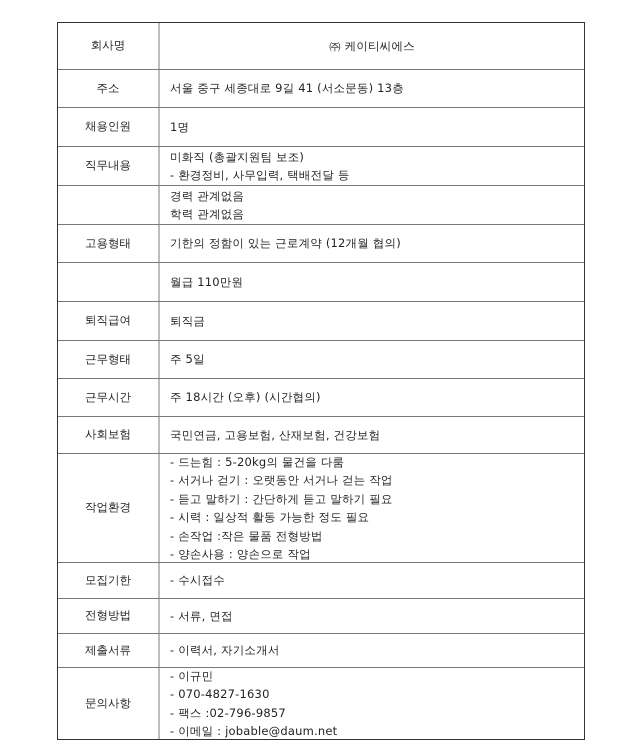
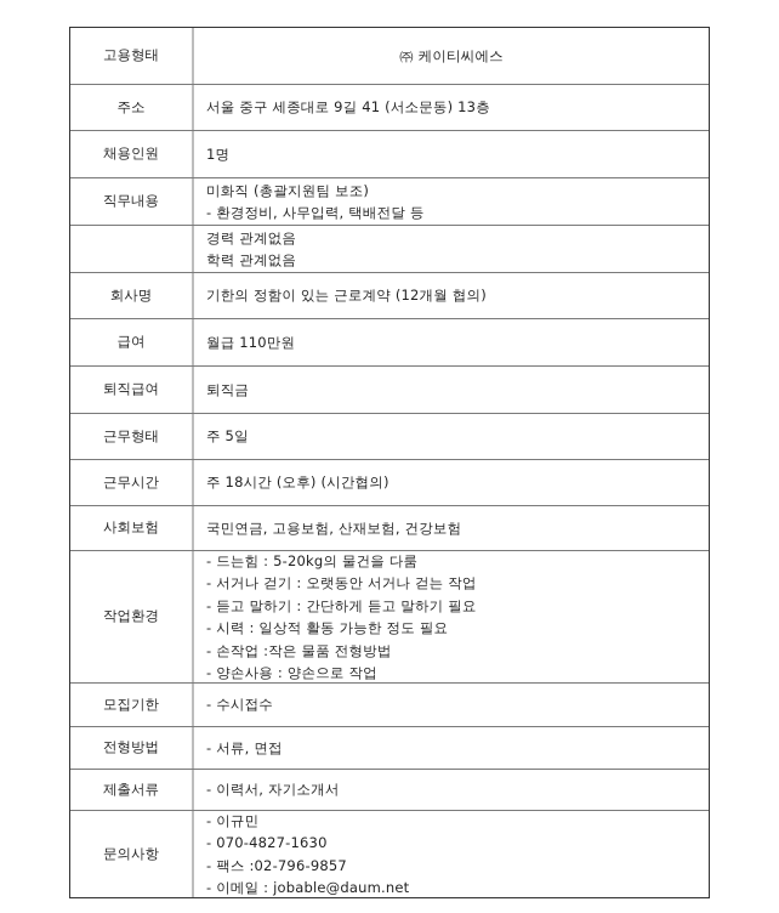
- 회사명
+ 고용형태
  ㈜ 케이티씨에스
  주소
  서울 중구 세종대로 9길 41 (서소문동) 13층
  채용인원
  1명
  직무내용
  미화직 (총괄지원팀 보조)
  - 환경정비, 사무입력, 택배전달 등
  경력 관계없음
  학력 관계없음
- 고용형태
+ 회사명
  기한의 정함이 있는 근로계약 (12개월 협의)
+ 급여
  월급 110만원
  퇴직급여
  퇴직금
  근무형태
  주 5일
  근무시간
  주 18시간 (오후) (시간협의)
  사회보험
  국민연금, 고용보험, 산재보험, 건강보험
  작업환경
  - 드는힘 : 5-20kg의 물건을 다룸
  - 서거나 걷기 : 오랫동안 서거나 걷는 작업
  - 듣고 말하기 : 간단하게 듣고 말하기 필요
  - 시력 : 일상적 활동 가능한 정도 필요
  - 손작업 :작은 물품 전형방법
  - 양손사용 : 양손으로 작업
  모집기한
  - 수시접수
  전형방법
  - 서류, 면접
  제출서류
  - 이력서, 자기소개서
  문의사항
  - 이규민
  - 070-4827-1630
  - 팩스 :02-796-9857
  - 이메일 : jobable@daum.net
